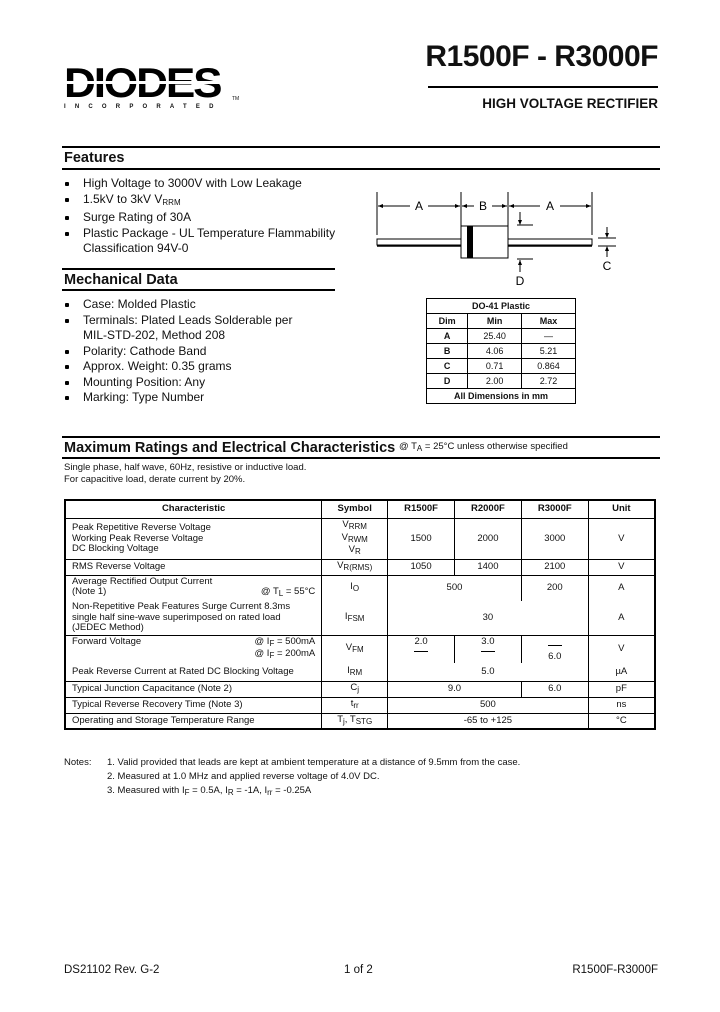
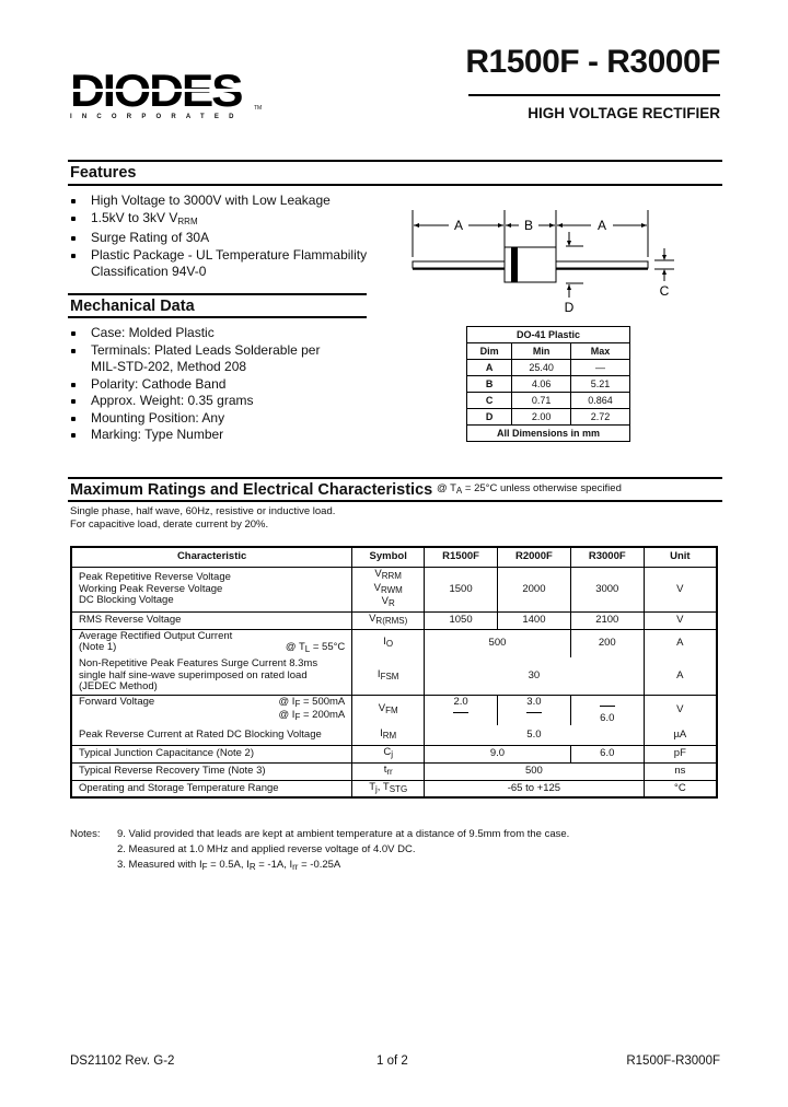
  R1500F - R3000F
  HIGH VOLTAGE RECTIFIER
  Features
  High Voltage to 3000V with Low Leakage
  1.5kV to 3kV VRRM
  Surge Rating of 30A
  Plastic Package - UL Temperature Flammability
  Classification 94V-0
  Mechanical Data
  Case: Molded Plastic
  Terminals: Plated Leads Solderable per
  MIL-STD-202, Method 208
  Polarity: Cathode Band
  Approx. Weight: 0.35 grams
  Mounting Position: Any
  Marking: Type Number
  A
  B
  A
  D
  C
  DO-41 Plastic
  Dim	Min	Max
  A	25.40	—
  B	4.06	5.21
  C	0.71	0.864
  D	2.00	2.72
  All Dimensions in mm
  Maximum Ratings and Electrical Characteristics
  @ TA = 25°C unless otherwise specified
  Single phase, half wave, 60Hz, resistive or inductive load.
  For capacitive load, derate current by 20%.
  Characteristic	Symbol	R1500F	R2000F	R3000F	Unit
  Peak Repetitive Reverse VoltageWorking Peak Reverse VoltageDC Blocking Voltage	VRRMVRWMVR	1500	2000	3000	V
  RMS Reverse Voltage	VR(RMS)	1050	1400	2100	V
  Average Rectified Output Current(Note 1) @ TL = 55°C	IO	500	200	A
  Non-Repetitive Peak Features Surge Current 8.3mssingle half sine-wave superimposed on rated load(JEDEC Method)	IFSM	30	A
  Forward Voltage @ IF = 500mA@ IF = 200mA	VFM	2.0	3.0	6.0	V
  Peak Reverse Current at Rated DC Blocking Voltage	IRM	5.0	µA
  Typical Junction Capacitance (Note 2)	Cj	9.0	6.0	pF
  Typical Reverse Recovery Time (Note 3)	trr	500	ns
  Operating and Storage Temperature Range	Tj, TSTG	-65 to +125	°C
  Notes:
- 1. Valid provided that leads are kept at ambient temperature at a distance of 9.5mm from the case.
+ 9. Valid provided that leads are kept at ambient temperature at a distance of 9.5mm from the case.
  2. Measured at 1.0 MHz and applied reverse voltage of 4.0V DC.
  3. Measured with IF = 0.5A, IR = -1A, Irr = -0.25A
  DS21102 Rev. G-2
  1 of 2
  R1500F-R3000F
